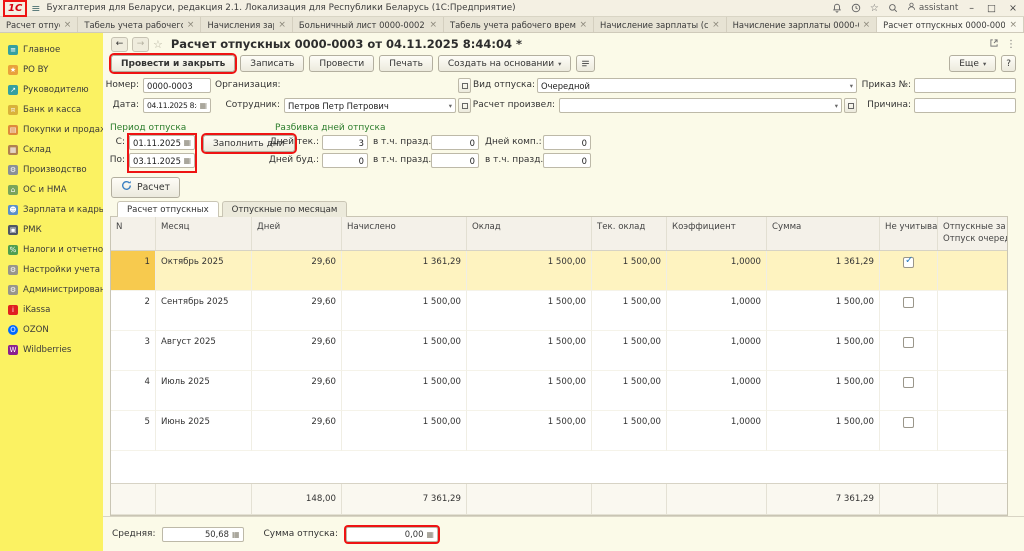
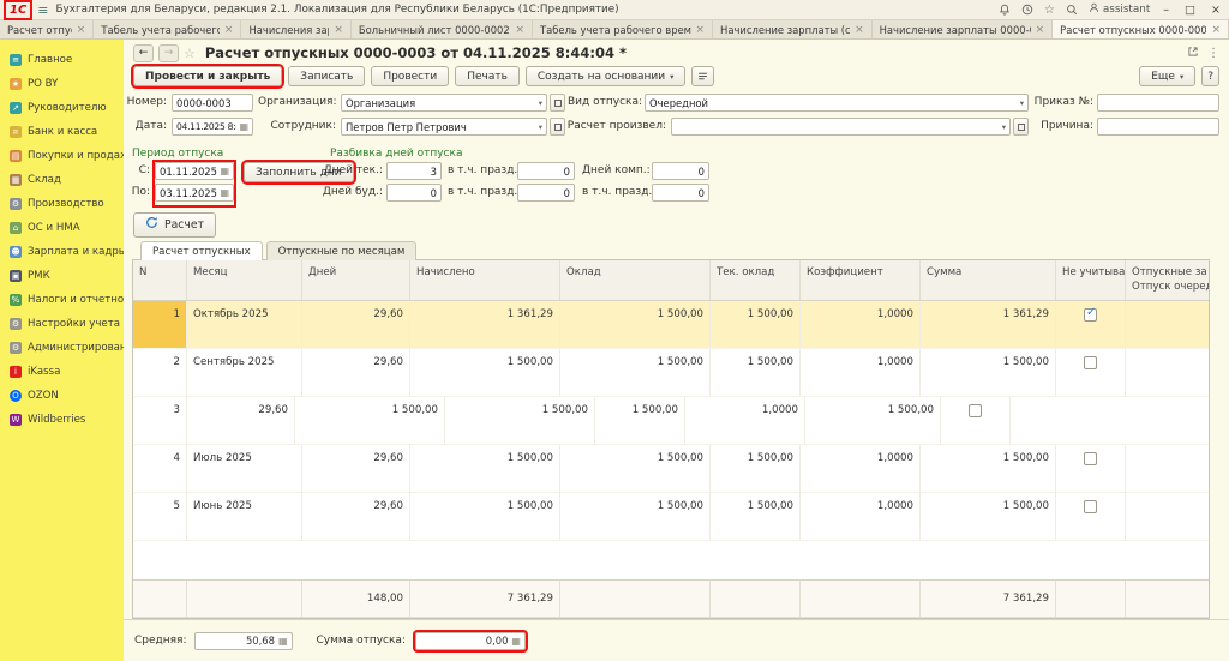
  1С
  ≡
  Бухгалтерия для Беларуси, редакция 2.1. Локализация для Республики Беларусь (1С:Предприятие)
  ☆
  assistant
  –
  □
  ×
  ×
  ×
  ×
  ×
  ×
  ×
  ×
  ×
  ≡
  Главное
  ★
  РО BY
  ↗
  Руководителю
  ¤
  Банк и касса
  ▤
  Покупки и прода
  ▦
  Склад
  ⚙
  Производство
  ⌂
  ОС и НМА
  ☻
  Зарплата и кадр
  ▣
  РМК
  %
  Налоги и отчетно
  ⚙
  Настройки учета
  ⚙
  Администрирова
  i
  iKassa
  O
  OZON
  W
  Wildberries
  ←
  →
  ☆
  Расчет отпускных 0000-0003 от 04.11.2025 8:44:04 *
  ⋮
  Провести и закрыть
  Записать
  Провести
  Печать
  Создать на основании
  ▾
  Еще
  ▾
  ?
  Номер:
  0000-0003
  Организация:
+ Организация
  Вид отпуска:
  Очередной
  Приказ №:
  Дата:
  04.11.2025 8:
  Сотрудник:
  Петров Петр Петрович
  Расчет произвел:
  Причина:
  Период отпуска
  С:
  По:
  01.11.2025
  03.11.2025
  Заполнить дни
  Разбивка дней отпуска
  Дней тек.:
  3
  в т.ч. празд.
  0
  Дней комп.:
  0
  Дней буд.:
  0
  в т.ч. празд.
  0
  в т.ч. празд.
  0
  Расчет
  Расчет отпускных
  Отпускные по месяцам
  N
  Месяц
  Дней
  Начислено
  Оклад
  Тек. оклад
  Коэффициент
  Сумма
  Не учитыва
  Отпускные за
  Отпуск очере
  1
  Октябрь 2025
  29,60
  1 361,29
  1 500,00
  1 500,00
  1,0000
  1 361,29
  2
  Сентябрь 2025
  29,60
  1 500,00
  1 500,00
  1 500,00
  1,0000
  1 500,00
  3
- Август 2025
  29,60
  1 500,00
  1 500,00
  1 500,00
  1,0000
  1 500,00
  4
  Июль 2025
  29,60
  1 500,00
  1 500,00
  1 500,00
  1,0000
  1 500,00
  5
  Июнь 2025
  29,60
  1 500,00
  1 500,00
  1 500,00
  1,0000
  1 500,00
  148,00
  7 361,29
  7 361,29
  Средняя:
  50,68
  Сумма отпуска:
  0,00
